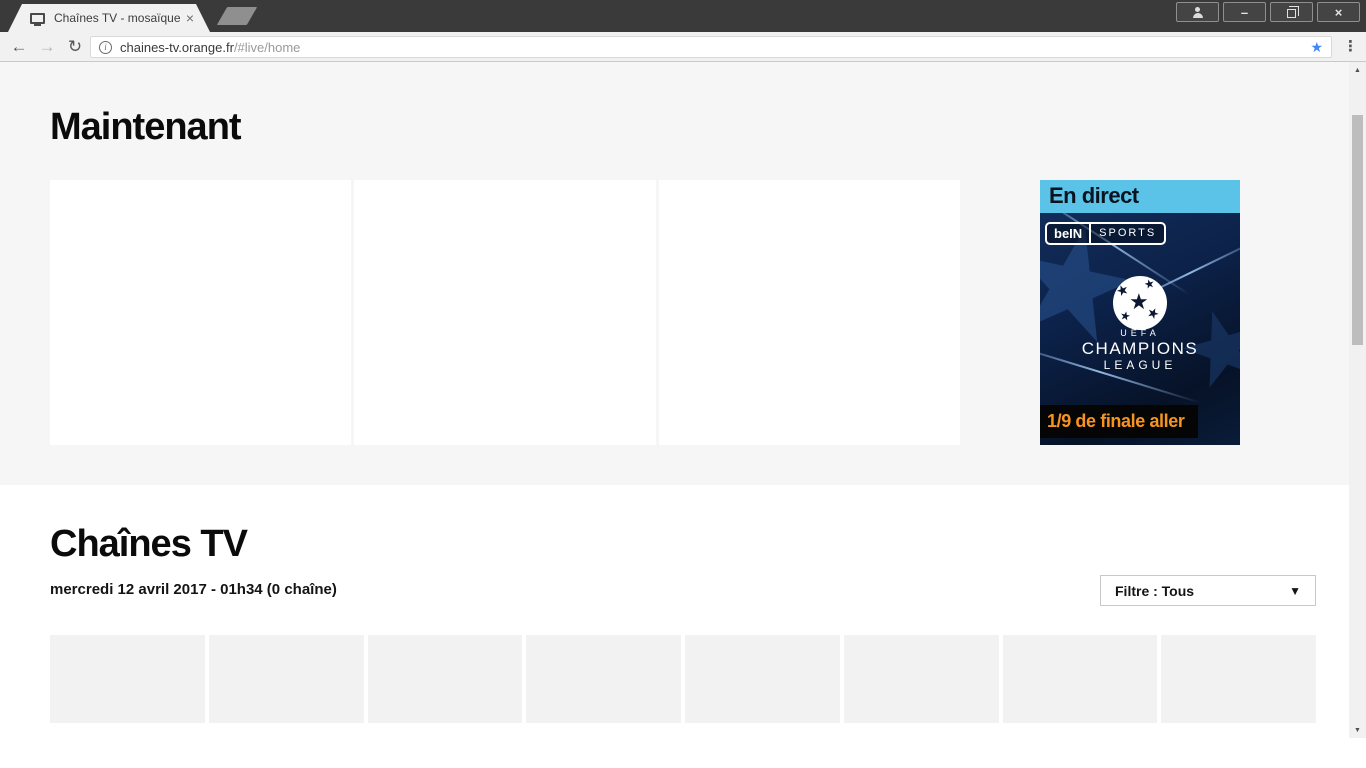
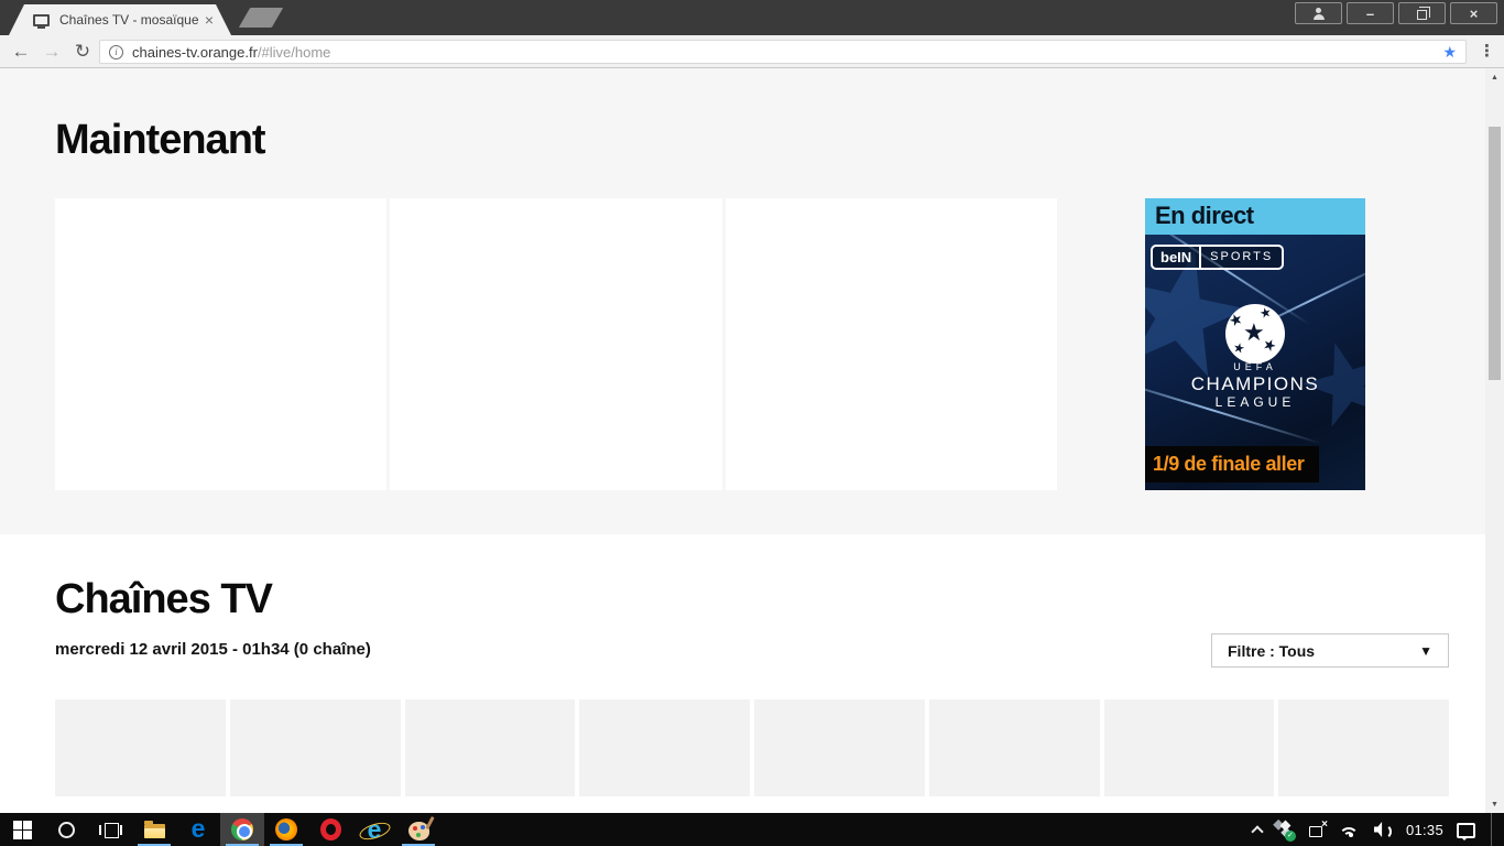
  Chaînes TV - mosaïque
  ×
  –
  ×
  ←
  →
  ↻
  i
  chaines-tv.orange.fr/#live/home
  ★
  ⋮
  Maintenant
  En direct
  beIN
  SPORTS
  ★
  UEFA
  CHAMPIONS
  LEAGUE
  1/9 de finale aller
  Chaînes TV
- mercredi 12 avril 2017 - 01h34 (0 chaîne)
+ mercredi 12 avril 2015 - 01h34 (0 chaîne)
  Filtre : Tous
  ▼
+ 01:35
